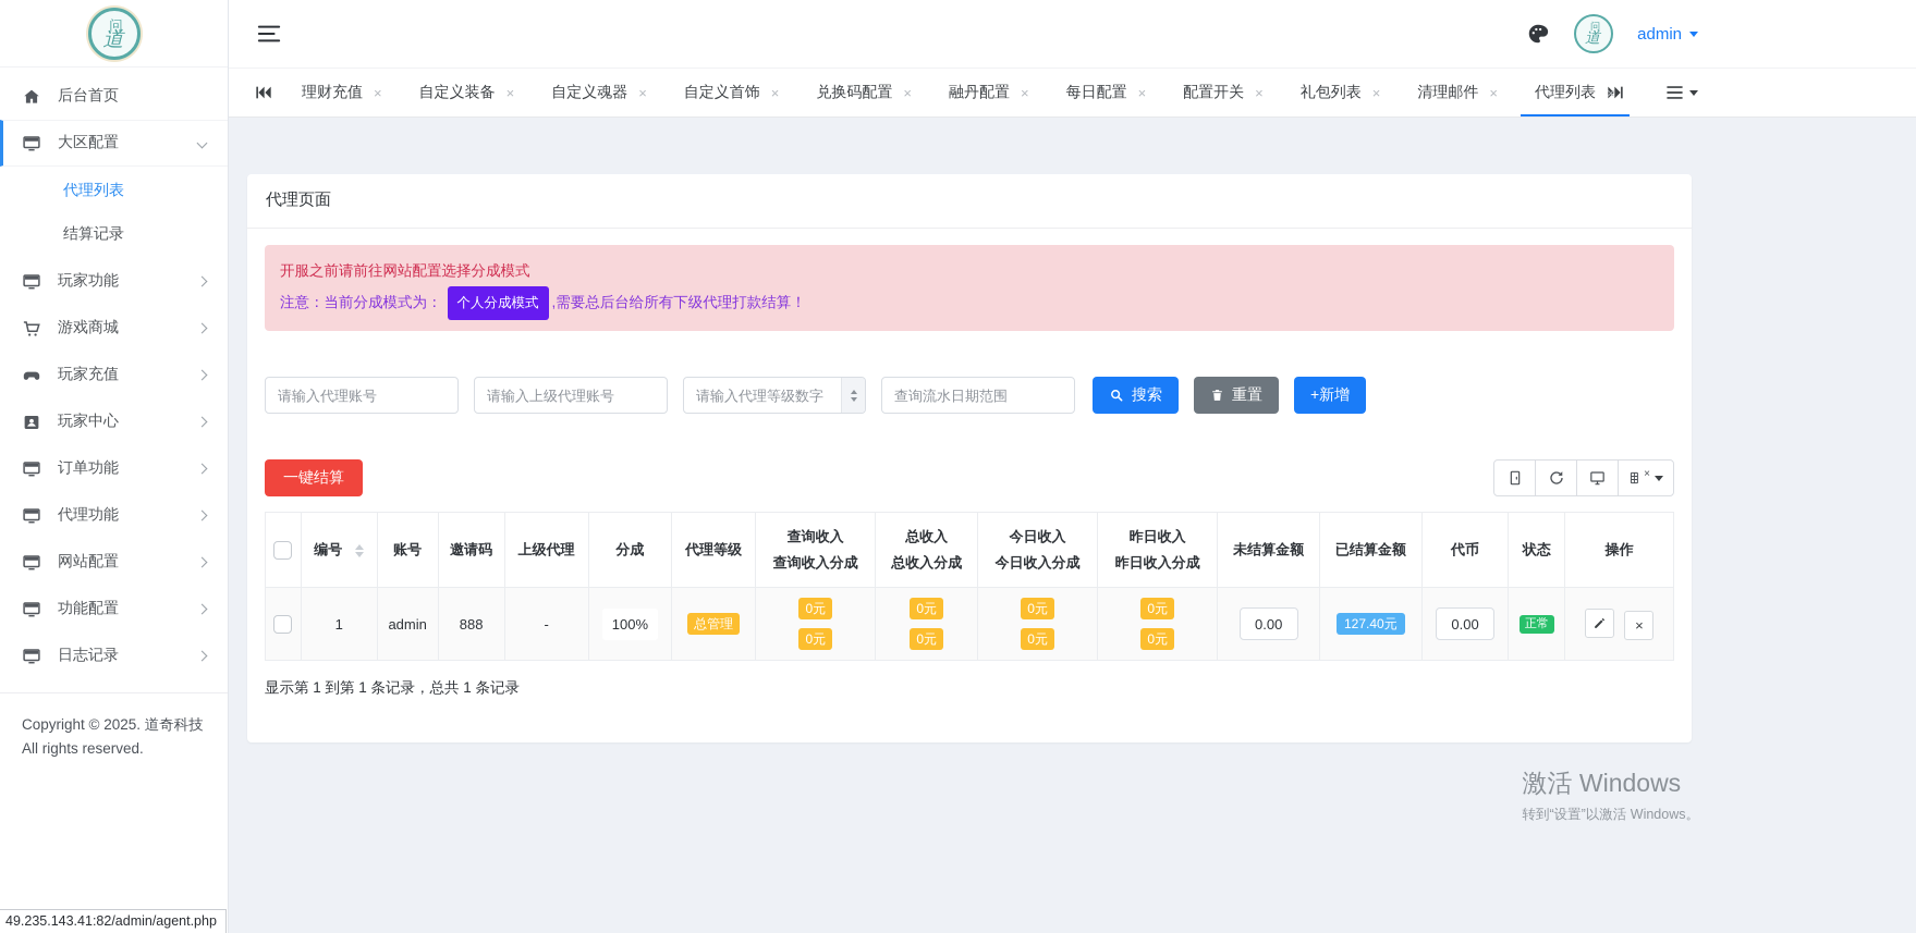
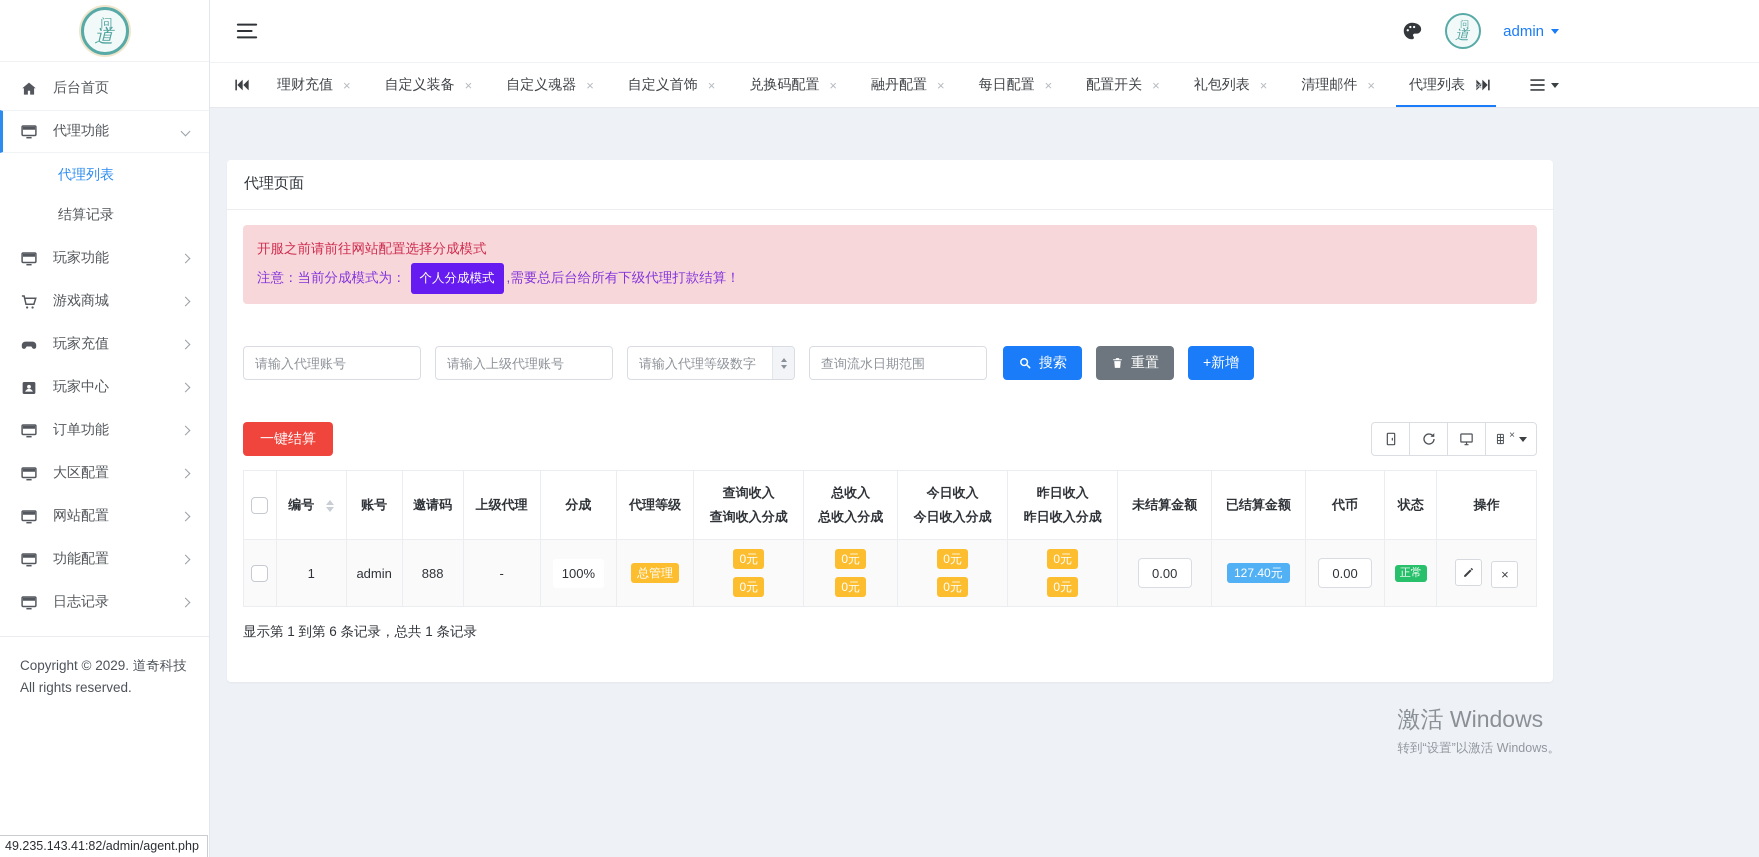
  问
  道
  后台首页
- 大区配置
+ 代理功能
  代理列表
  结算记录
  玩家功能
  游戏商城
  玩家充值
  玩家中心
  订单功能
- 代理功能
+ 大区配置
  网站配置
  功能配置
  日志记录
- Copyright © 2025. 道奇科技 All rights reserved.
+ Copyright © 2029. 道奇科技 All rights reserved.
  问
  道
  admin
  理财充值
  ×
  自定义装备
  ×
  自定义魂器
  ×
  自定义首饰
  ×
  兑换码配置
  ×
  融丹配置
  ×
  每日配置
  ×
  配置开关
  ×
  礼包列表
  ×
  清理邮件
  ×
  代理列表
  ×
  代理页面
  开服之前请前往网站配置选择分成模式
  注意：当前分成模式为： 个人分成模式 ,需要总后台给所有下级代理打款结算！
  请输入代理账号
  请输入上级代理账号
  请输入代理等级数字
  查询流水日期范围
  搜索
  重置
  +新增
  一键结算
  ×
  	编号	账号	邀请码	上级代理	分成	代理等级	查询收入查询收入分成	总收入总收入分成	今日收入今日收入分成	昨日收入昨日收入分成	未结算金额	已结算金额	代币	状态	操作
  	1	admin	888	-	100%	总管理	0元 0元	0元 0元	0元 0元	0元 0元	0.00	127.40元	0.00	正常	×
- 显示第 1 到第 1 条记录，总共 1 条记录
+ 显示第 1 到第 6 条记录，总共 1 条记录
  激活 Windows
  转到“设置”以激活 Windows。
  49.235.143.41:82/admin/agent.php
